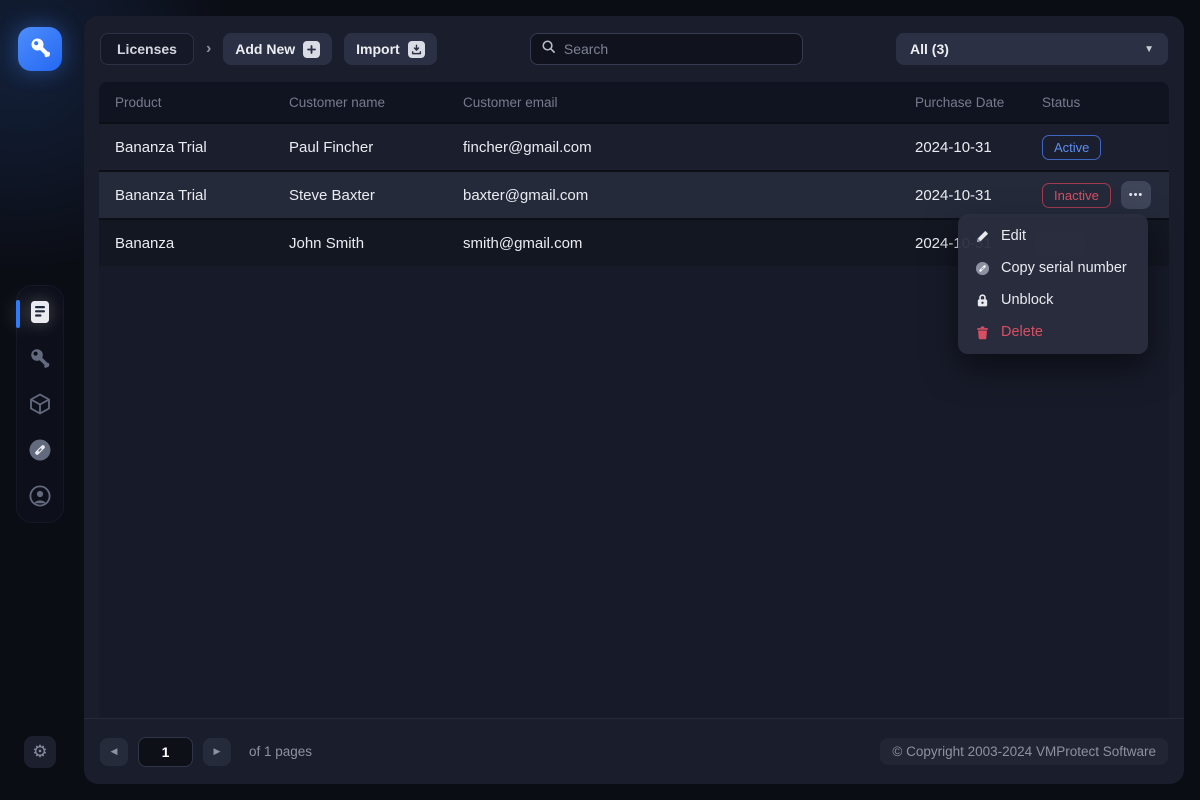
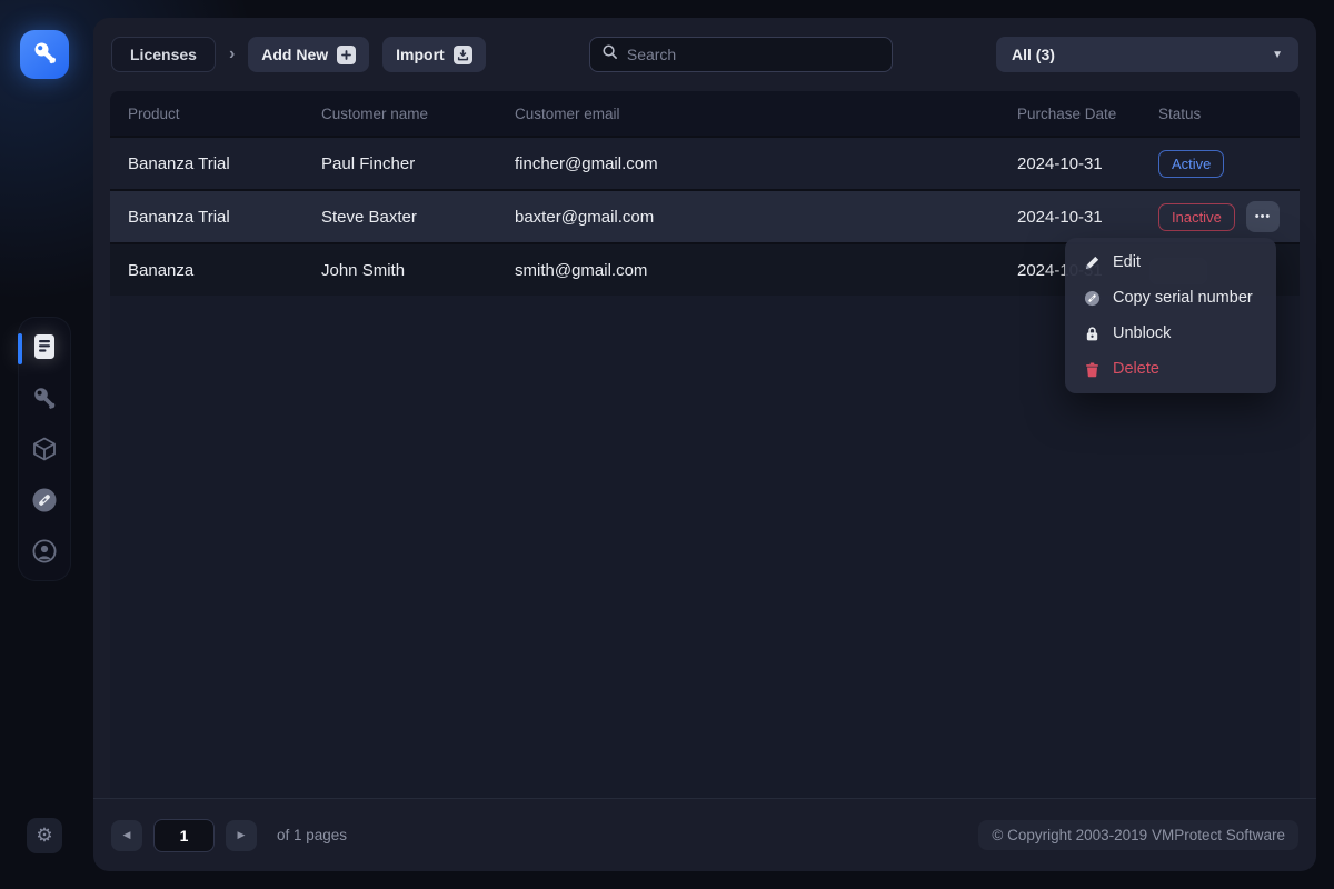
  ⚙
  Licenses
  ›
  Add New
  Import
  Search
  All (3)
  ▼
  Product
  Customer name
  Customer email
  Purchase Date
  Status
  Bananza Trial
  Paul Fincher
  fincher@gmail.com
  2024-10-31
  Active
  Bananza Trial
  Steve Baxter
  baxter@gmail.com
  2024-10-31
  Inactive
  •••
  Bananza
  John Smith
  smith@gmail.com
  Edit
  Copy serial number
  Unblock
  Delete
  ◀
  1
  ▶
  of 1 pages
- © Copyright 2003-2024 VMProtect Software
+ © Copyright 2003-2019 VMProtect Software
